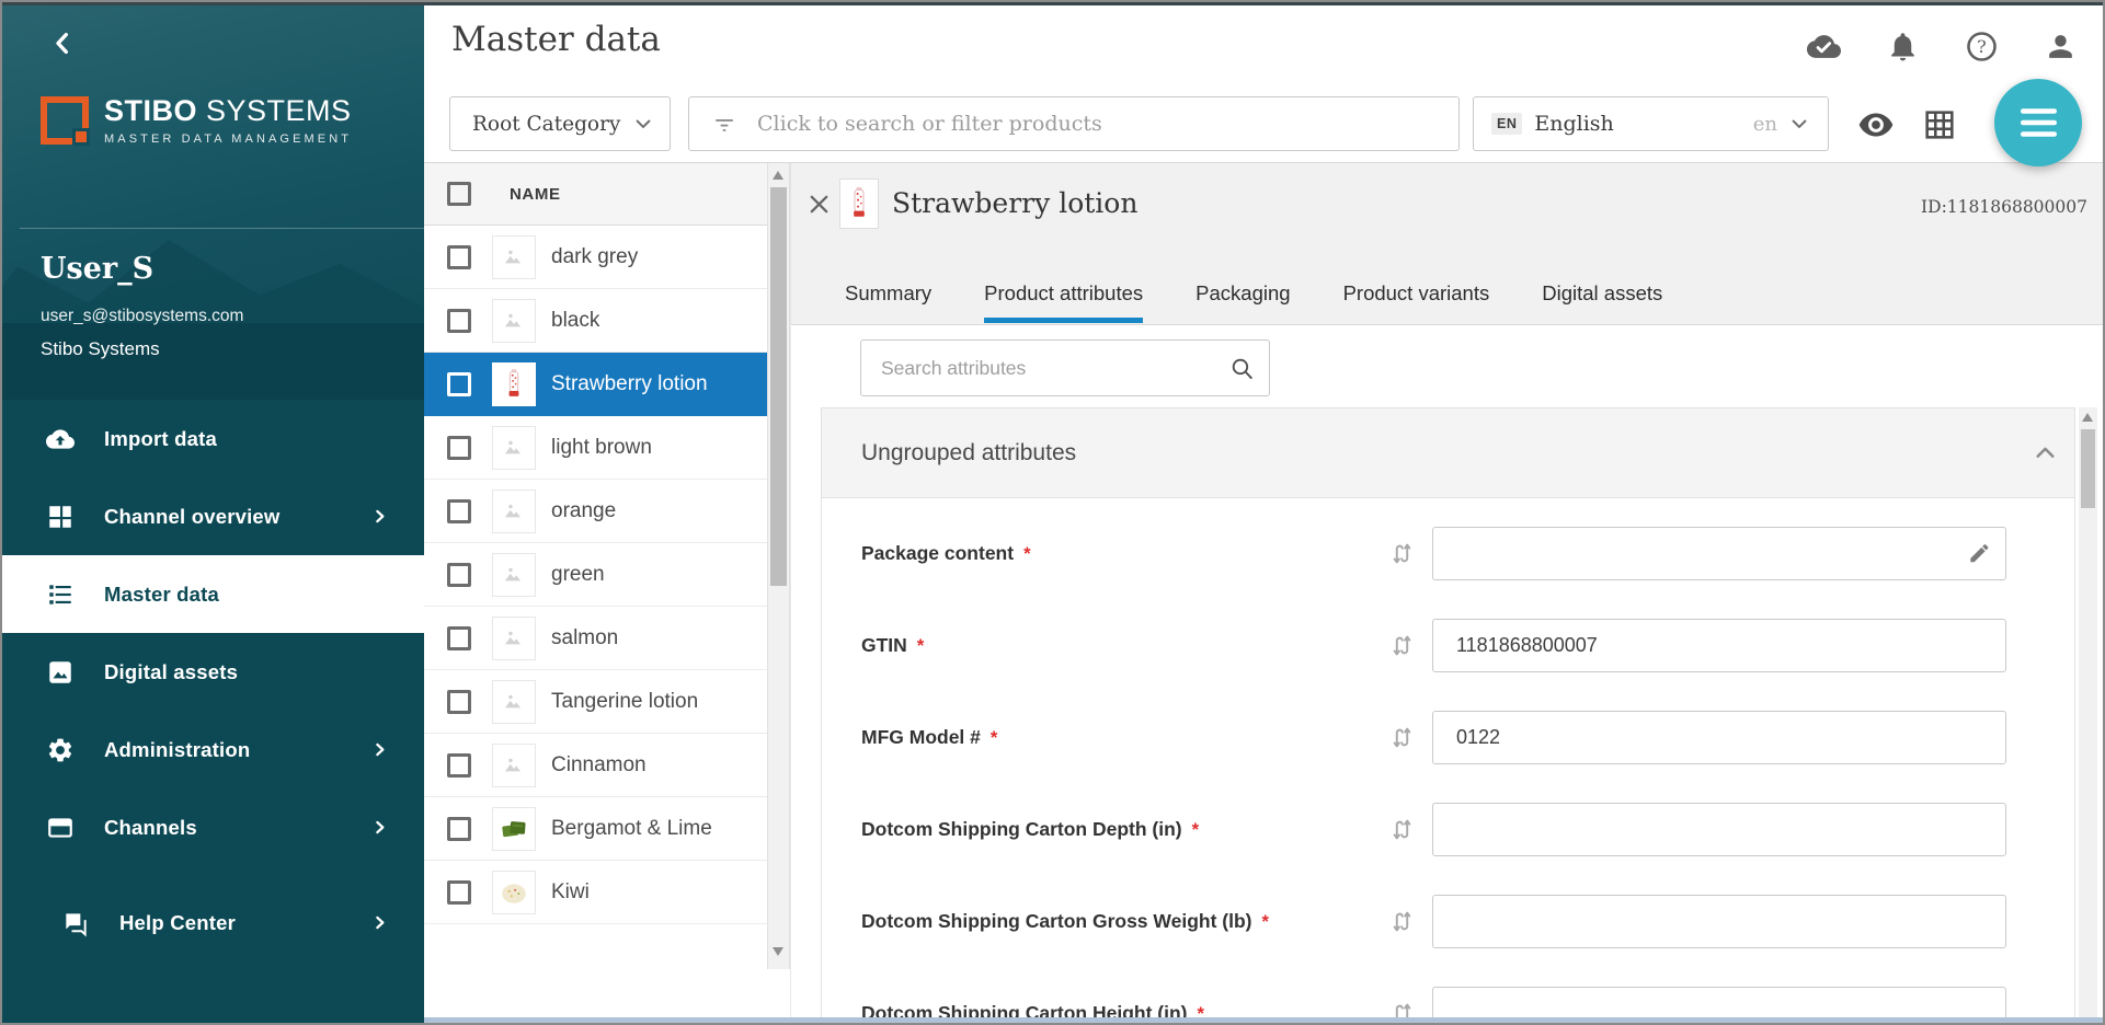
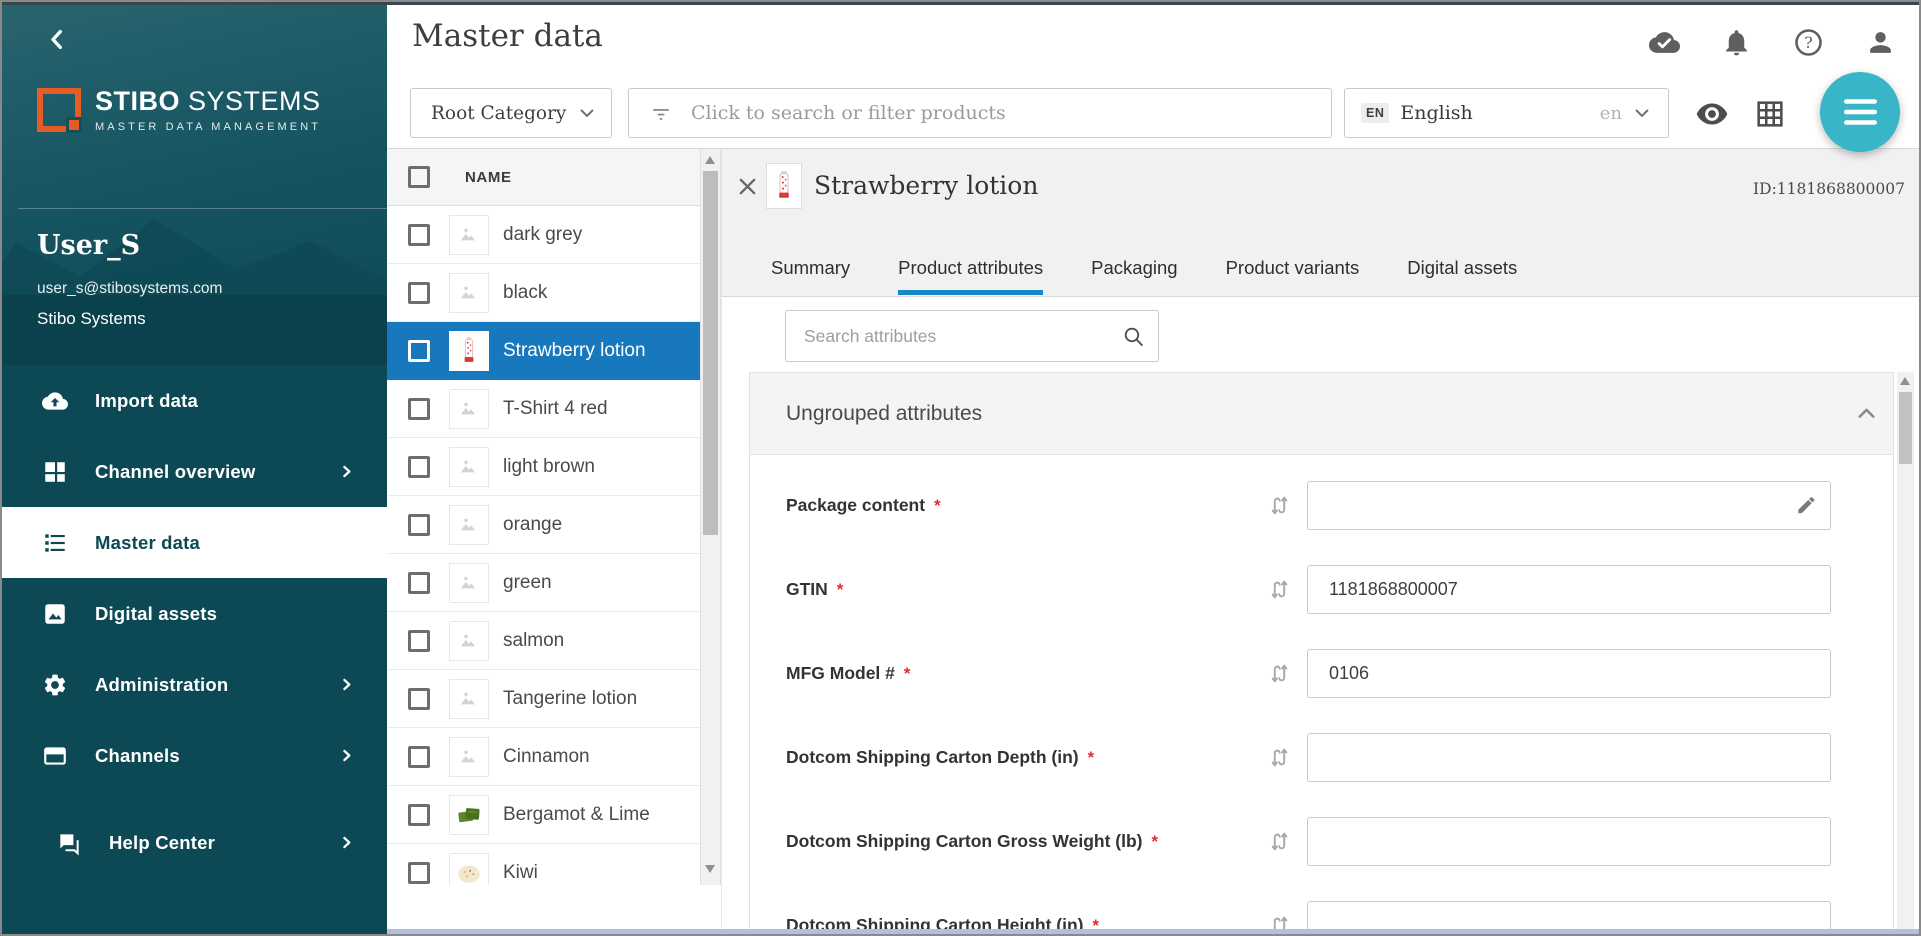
  STIBO SYSTEMS
  MASTER DATA MANAGEMENT
  User_S
  user_s@stibosystems.com
  Stibo Systems
  Import data
  Channel overview
  Master data
  Digital assets
  Administration
  Channels
  Help Center
  Master data
  ?
  Root Category
  Click to search or filter products
  EN
  English
  en
  NAME
  dark grey
  black
  Strawberry lotion
+ T-Shirt 4 red
  light brown
  orange
  green
  salmon
  Tangerine lotion
  Cinnamon
  Bergamot & Lime
  Kiwi
  Strawberry lotion
  ID:1181868800007
  Summary
  Product attributes
  Packaging
  Product variants
  Digital assets
  Search attributes
  Ungrouped attributes
  Package content *
  GTIN *
  1181868800007
  MFG Model # *
- 0122
+ 0106
  Dotcom Shipping Carton Depth (in) *
  Dotcom Shipping Carton Gross Weight (lb) *
  Dotcom Shipping Carton Height (in) *
